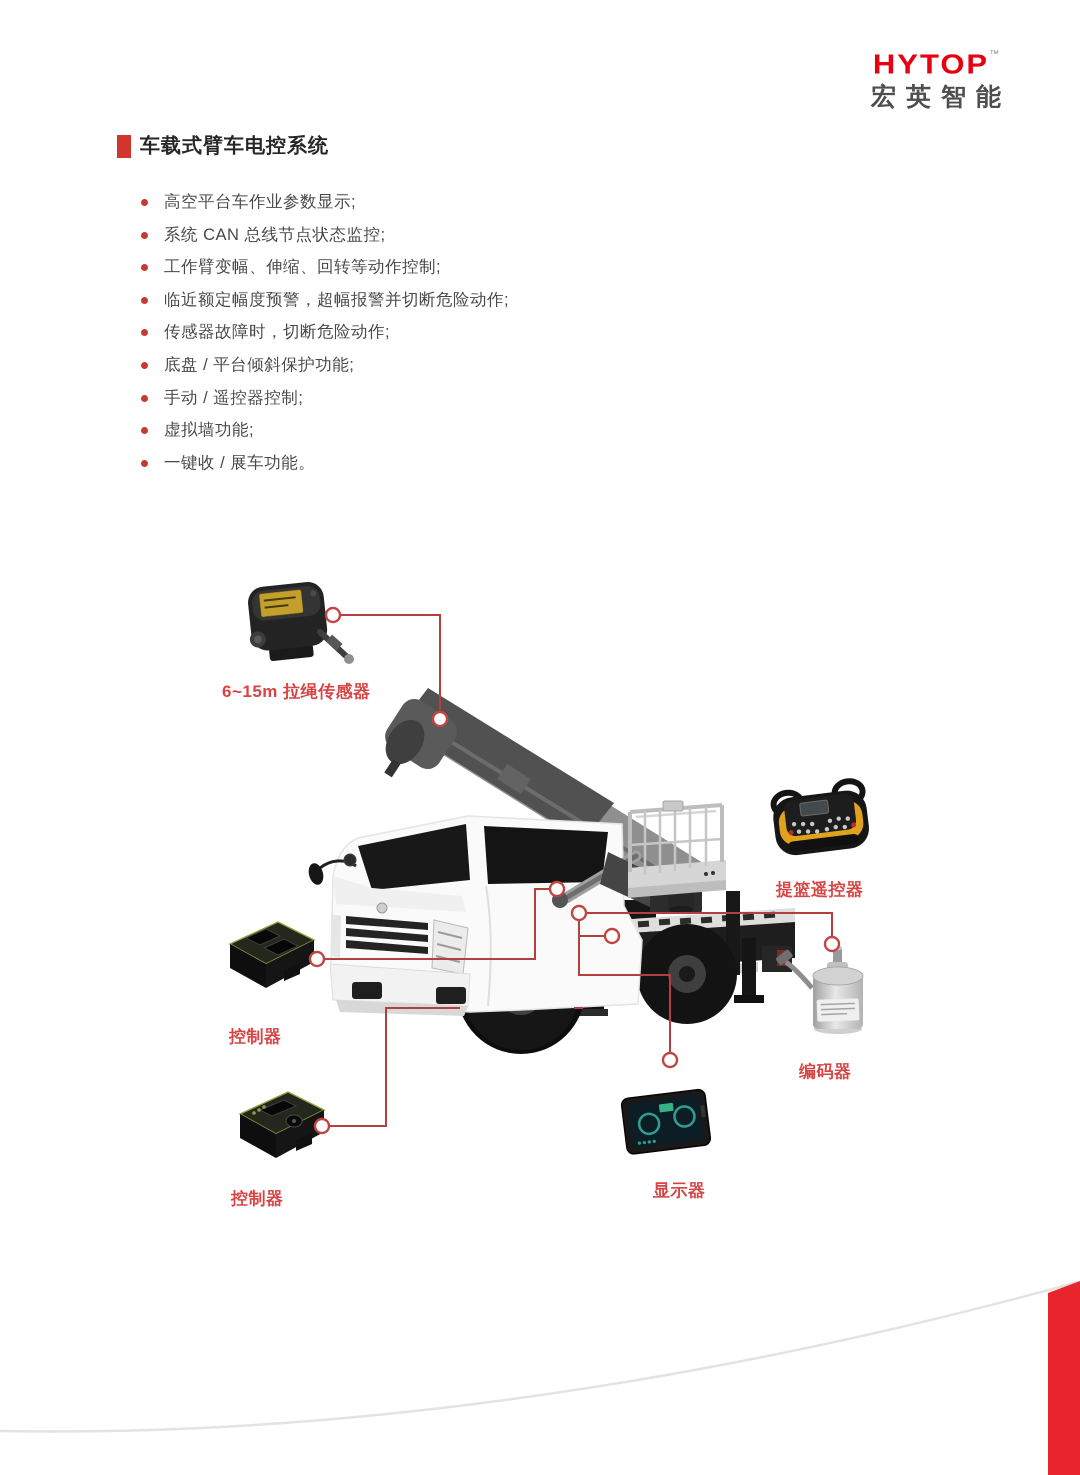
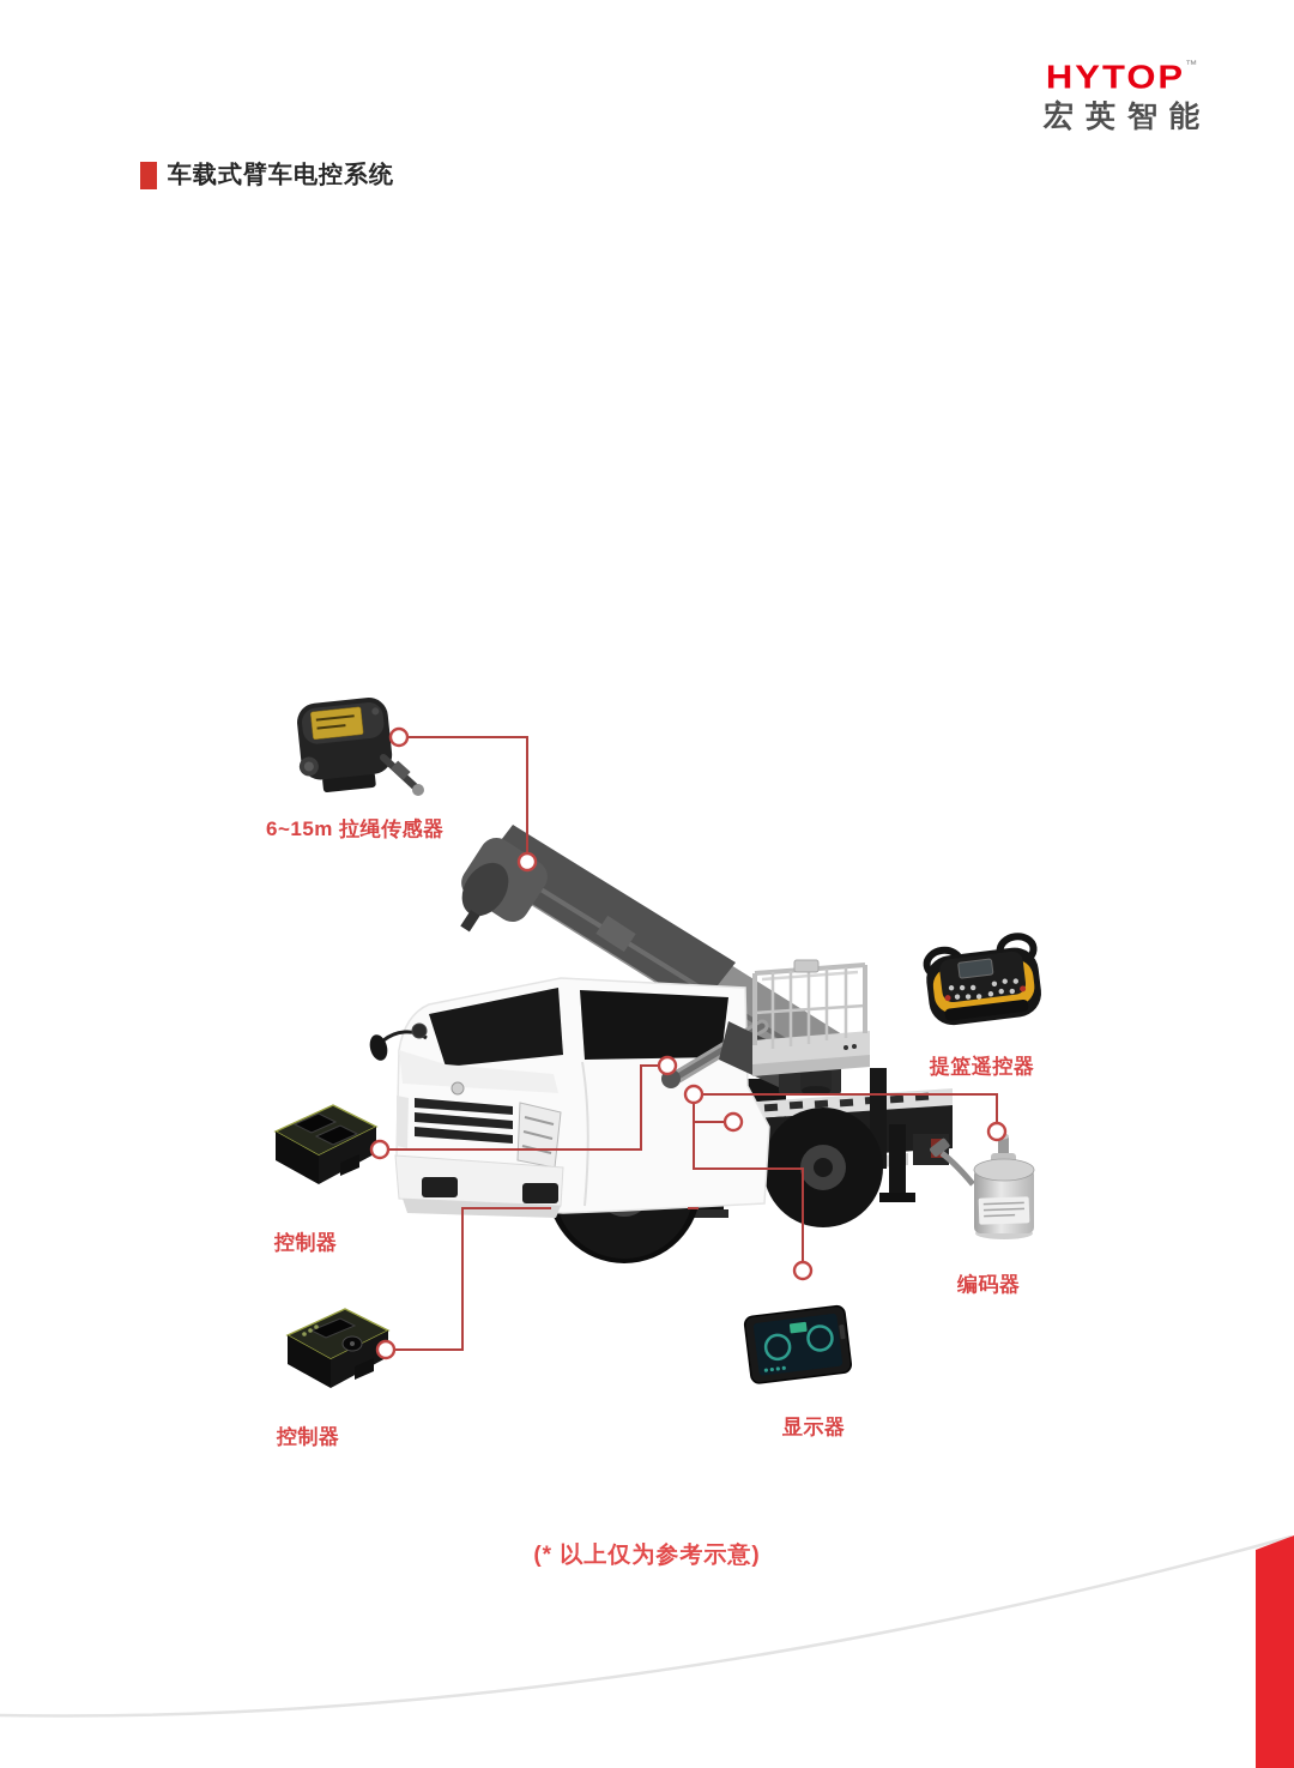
  HYTOP™
  宏英智能
  车载式臂车电控系统
- 高空平台车作业参数显示;
- 系统 CAN 总线节点状态监控;
- 工作臂变幅、伸缩、回转等动作控制;
- 临近额定幅度预警，超幅报警并切断危险动作;
- 传感器故障时，切断危险动作;
- 底盘 / 平台倾斜保护功能;
- 手动 / 遥控器控制;
- 虚拟墙功能;
- 一键收 / 展车功能。
  6~15m 拉绳传感器
  提篮遥控器
  控制器
  编码器
  控制器
  显示器
+ (* 以上仅为参考示意)
